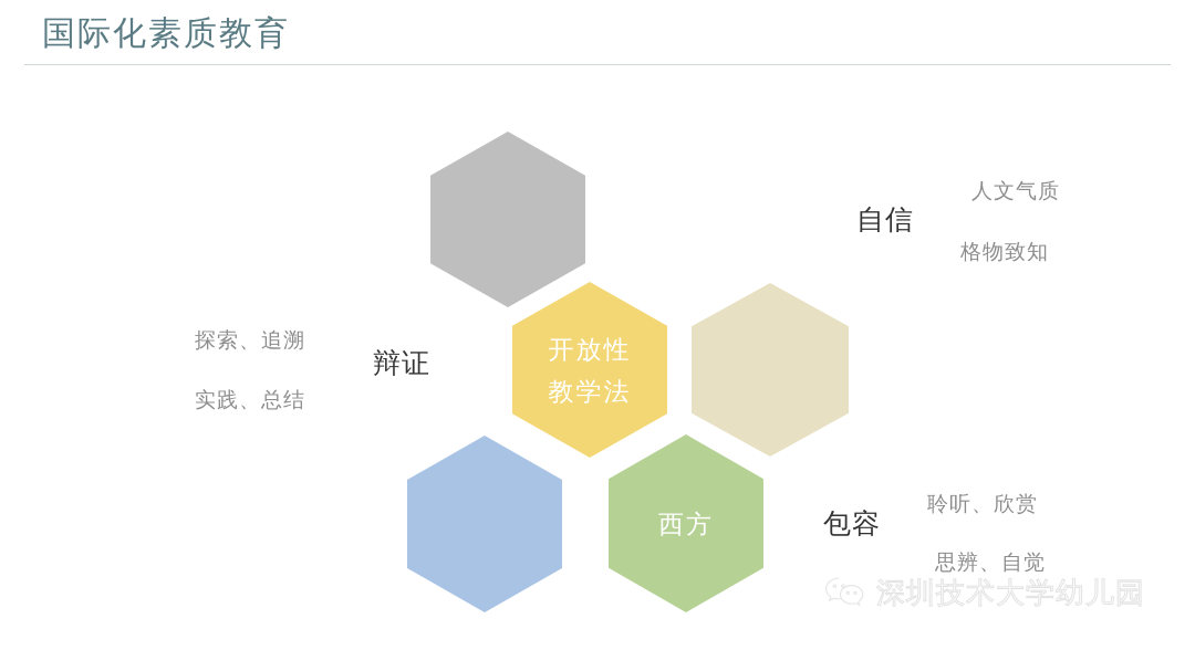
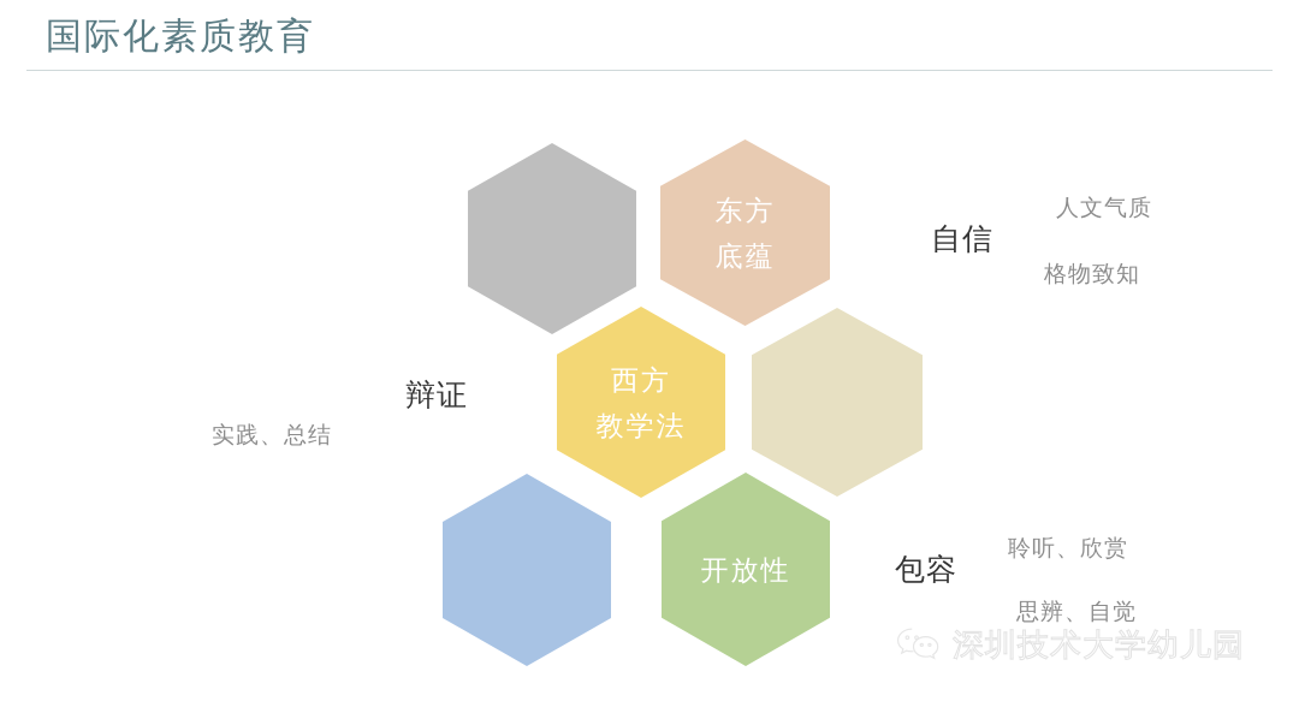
  国际化素质教育
+ 东方
+ 底蕴
- 开放性
+ 西方
  教学法
- 西方
+ 开放性
  自信
  人文气质
  格物致知
  辩证
- 探索、追溯
  实践、总结
  包容
  聆听、欣赏
  思辨、自觉
  深圳技术大学幼儿园
